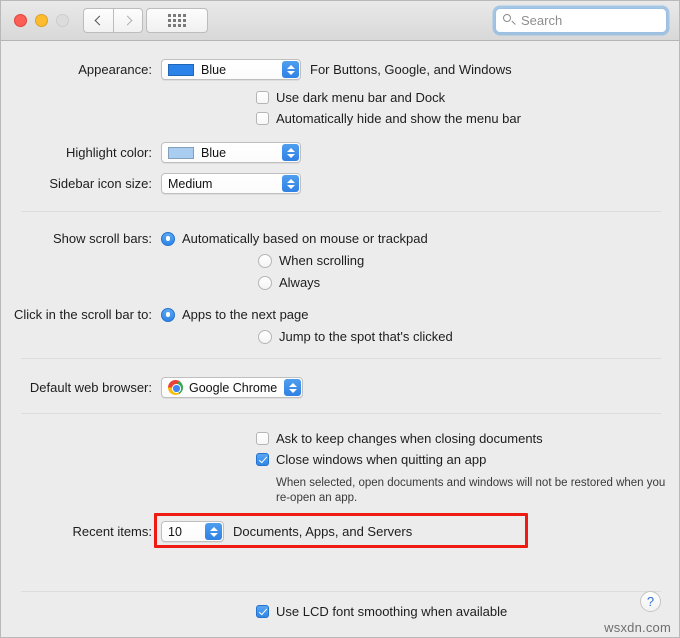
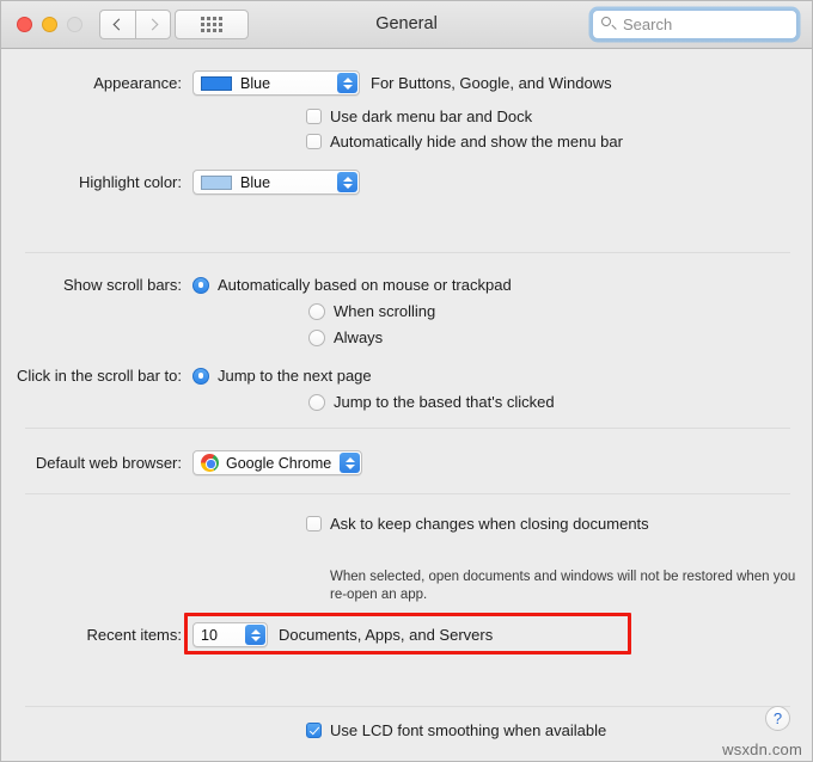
+ General
  Search
  Appearance:
  Blue
  For Buttons, Google, and Windows
  Use dark menu bar and Dock
  Automatically hide and show the menu bar
  Highlight color:
  Blue
- Sidebar icon size:
- Medium
  Show scroll bars:
  Automatically based on mouse or trackpad
  When scrolling
  Always
  Click in the scroll bar to:
- Apps to the next page
+ Jump to the next page
- Jump to the spot that's clicked
+ Jump to the based that's clicked
  Default web browser:
  Google Chrome
  Ask to keep changes when closing documents
- Close windows when quitting an app
  When selected, open documents and windows will not be restored when you re-open an app.
  Recent items:
  10
  Documents, Apps, and Servers
  Use LCD font smoothing when available
  ?
  wsxdn.com
